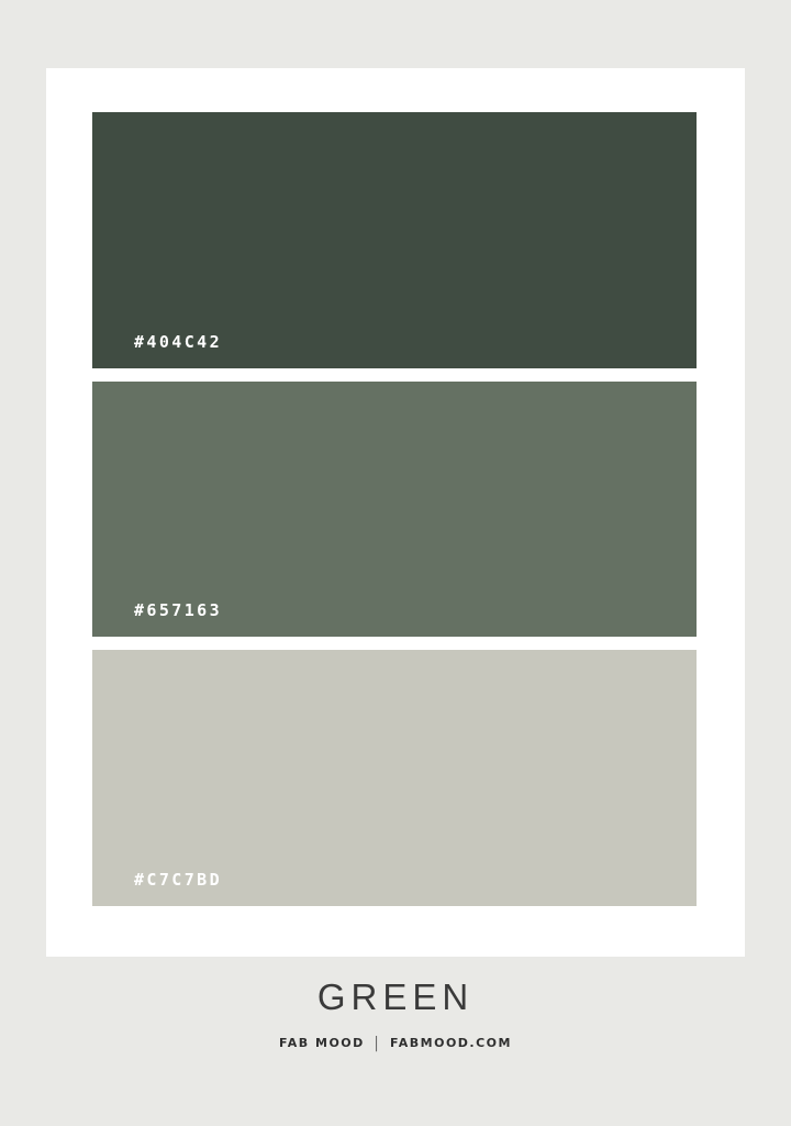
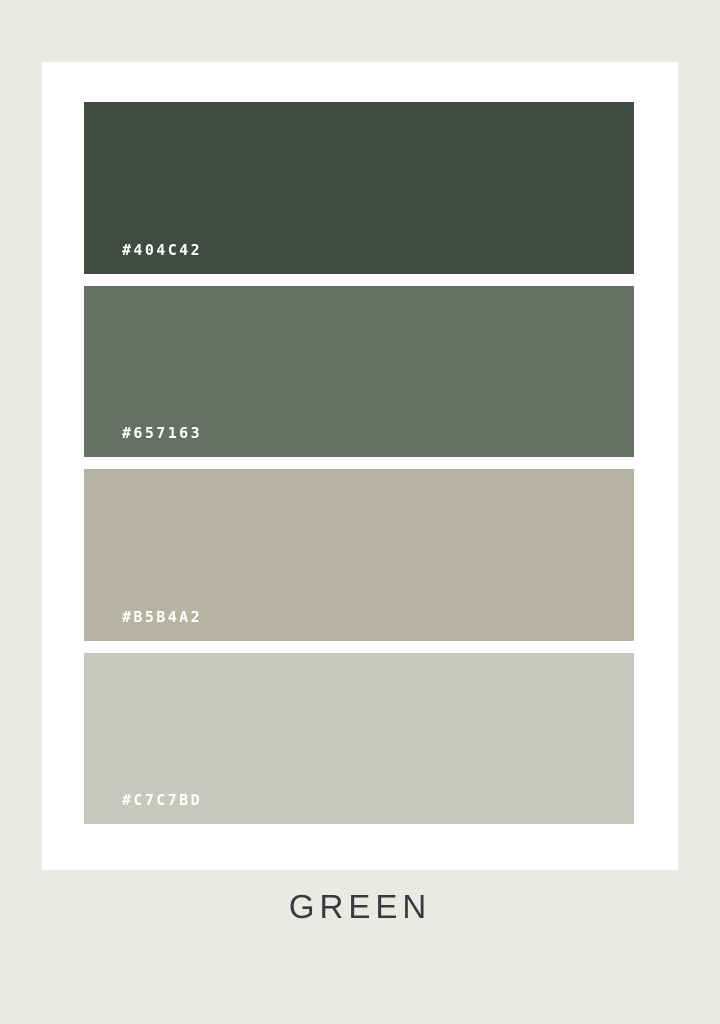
  #404C42
  #657163
+ #B5B4A2
  #C7C7BD
  GREEN
- FAB MOOD
- |
- FABMOOD.COM
